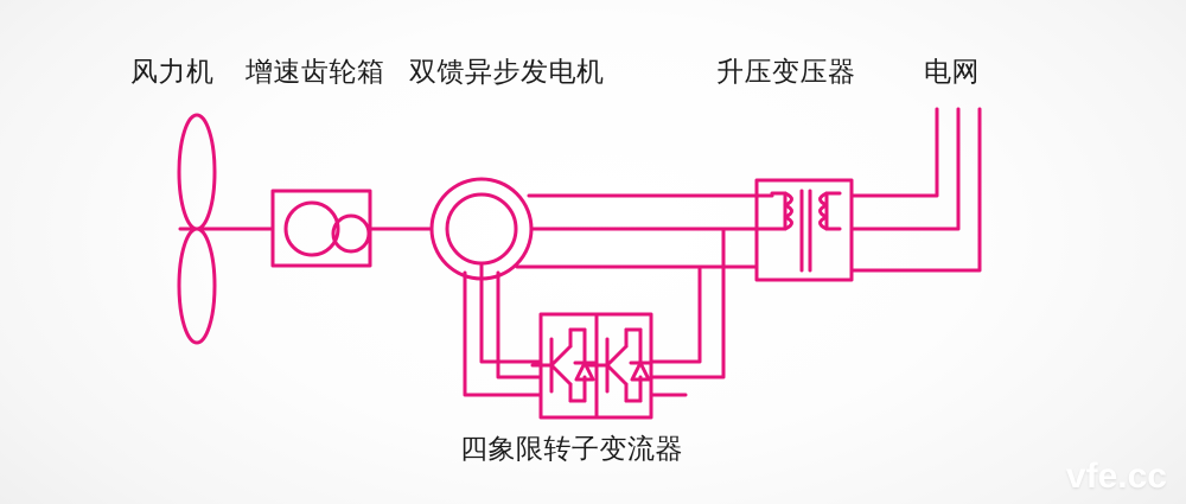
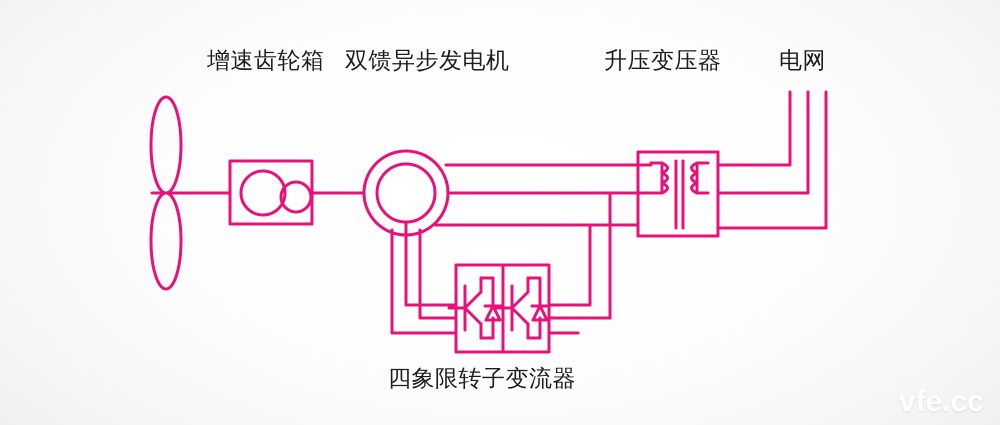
- 风力机
  增速齿轮箱
  双馈异步发电机
  升压变压器
  电网
  四象限转子变流器
  vfe.cc
